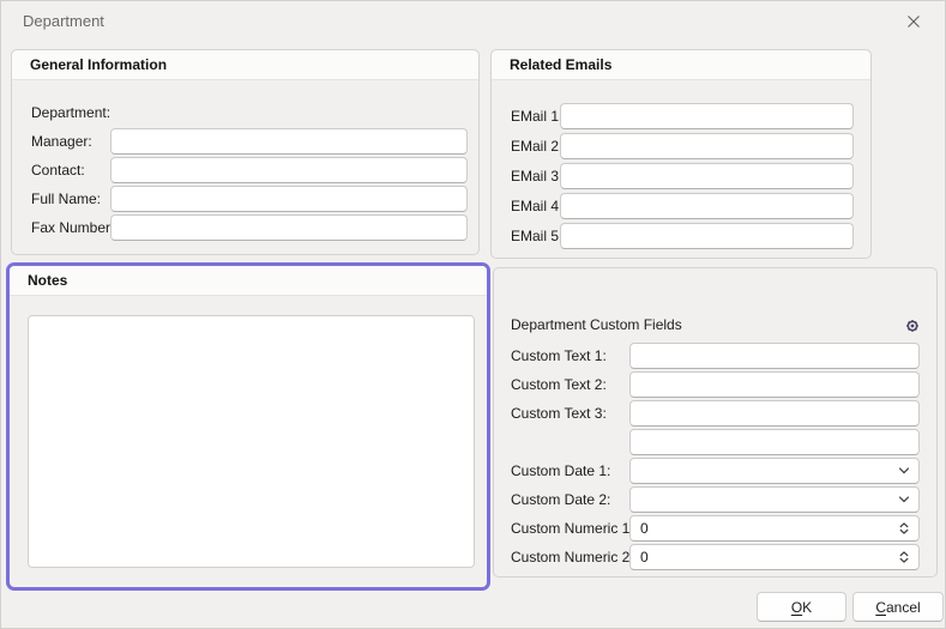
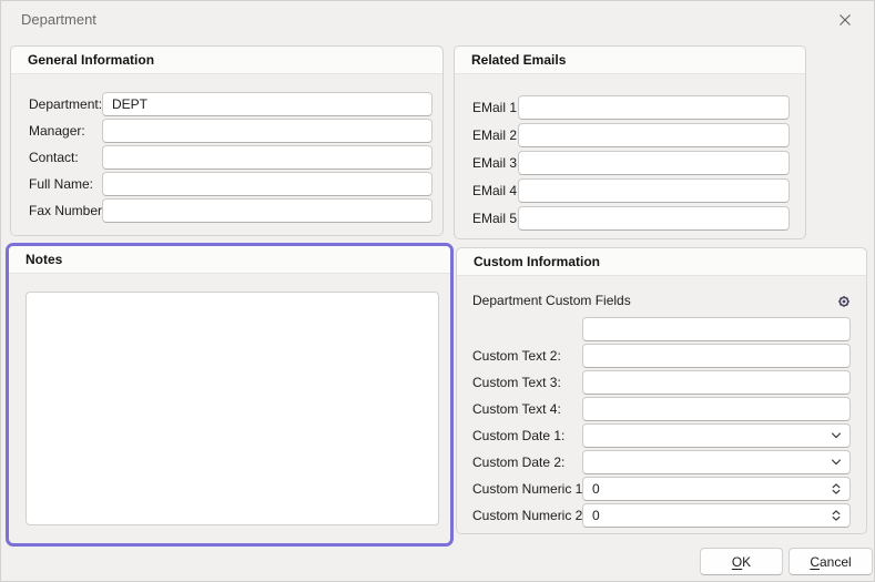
  Department
  General Information
  Department:
+ DEPT
  Manager:
  Contact:
  Full Name:
  Fax Number
  Related Emails
  EMail 1
  EMail 2
  EMail 3
  EMail 4
  EMail 5
  Notes
+ Custom Information
  Department Custom Fields
- Custom Text 1:
  Custom Text 2:
  Custom Text 3:
+ Custom Text 4:
  Custom Date 1:
  Custom Date 2:
  Custom Numeric 1
  0
  Custom Numeric 2
  0
  OK
  Cancel
